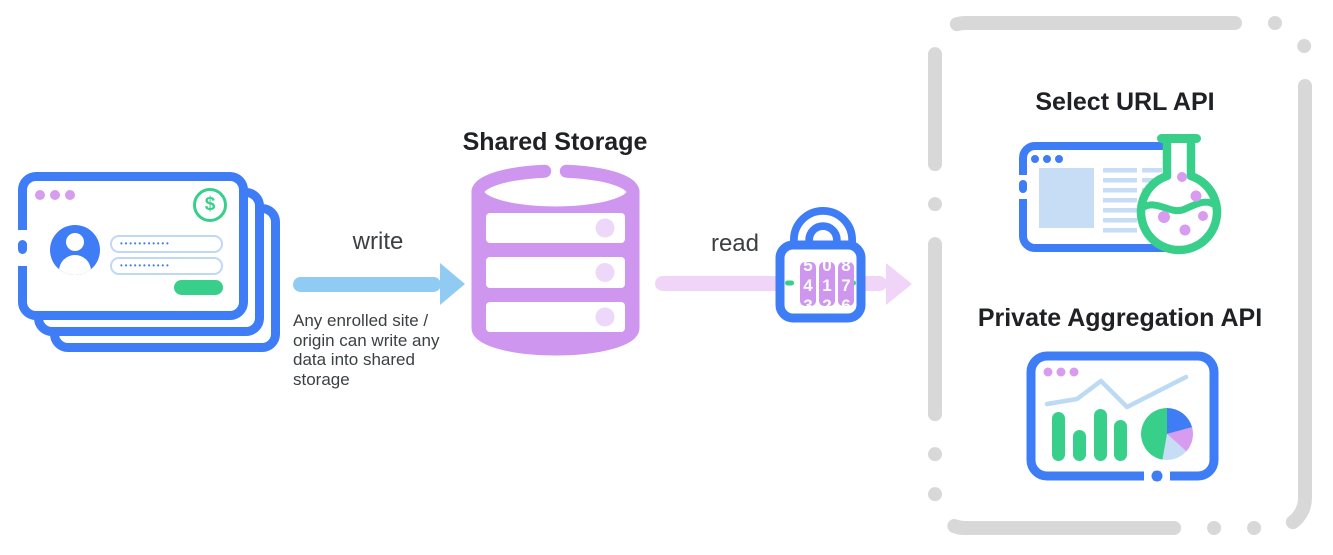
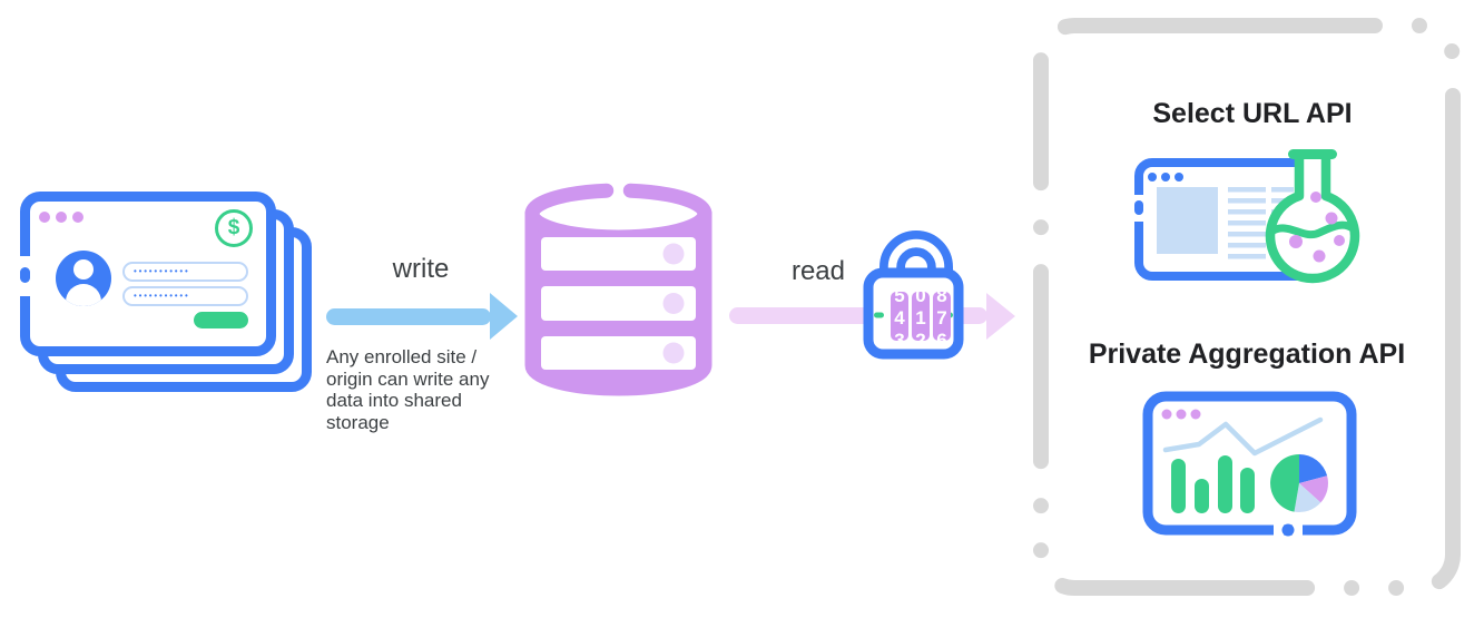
  $
  •••••••••••
  •••••••••••
  write
  Any enrolled site /
  origin can write any
  data into shared
  storage
- Shared Storage
  read
  5
  0
  8
  4
  1
  7
  3
  2
  6
  Select URL API
  Private Aggregation API
